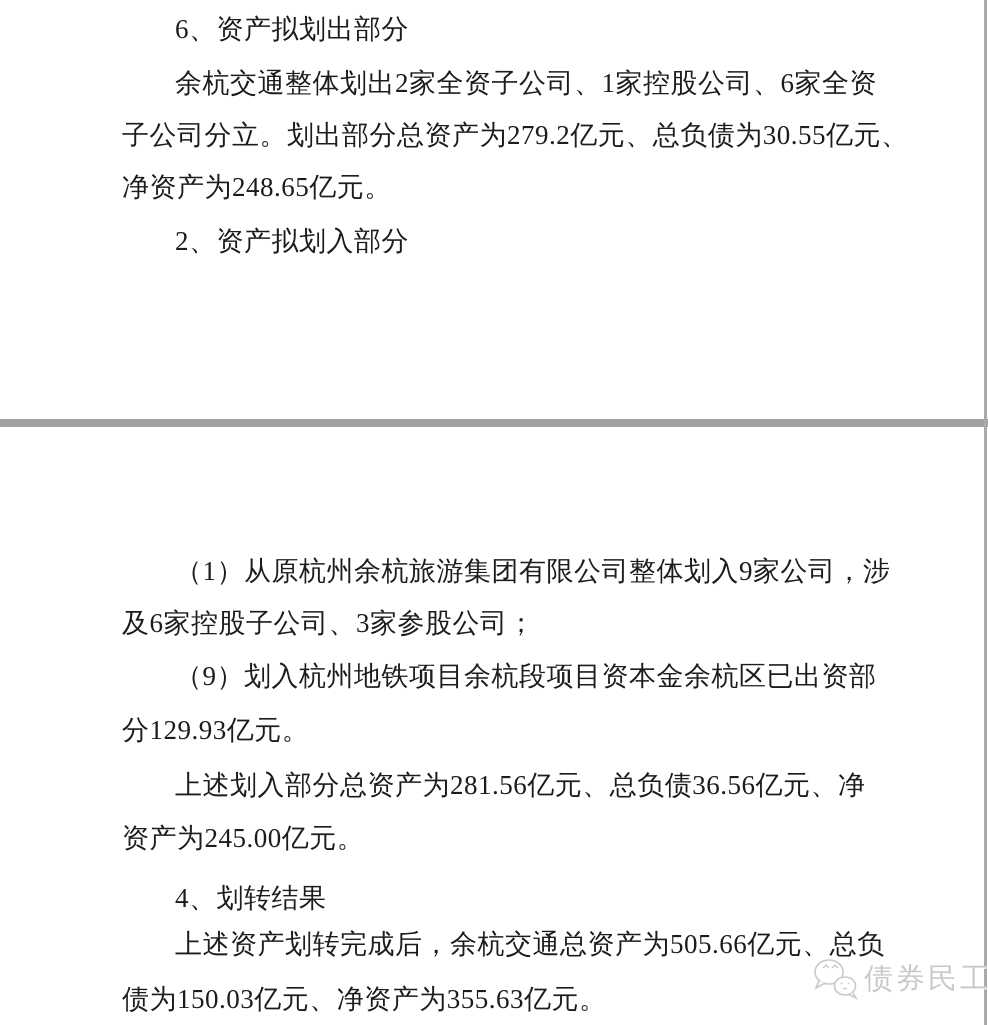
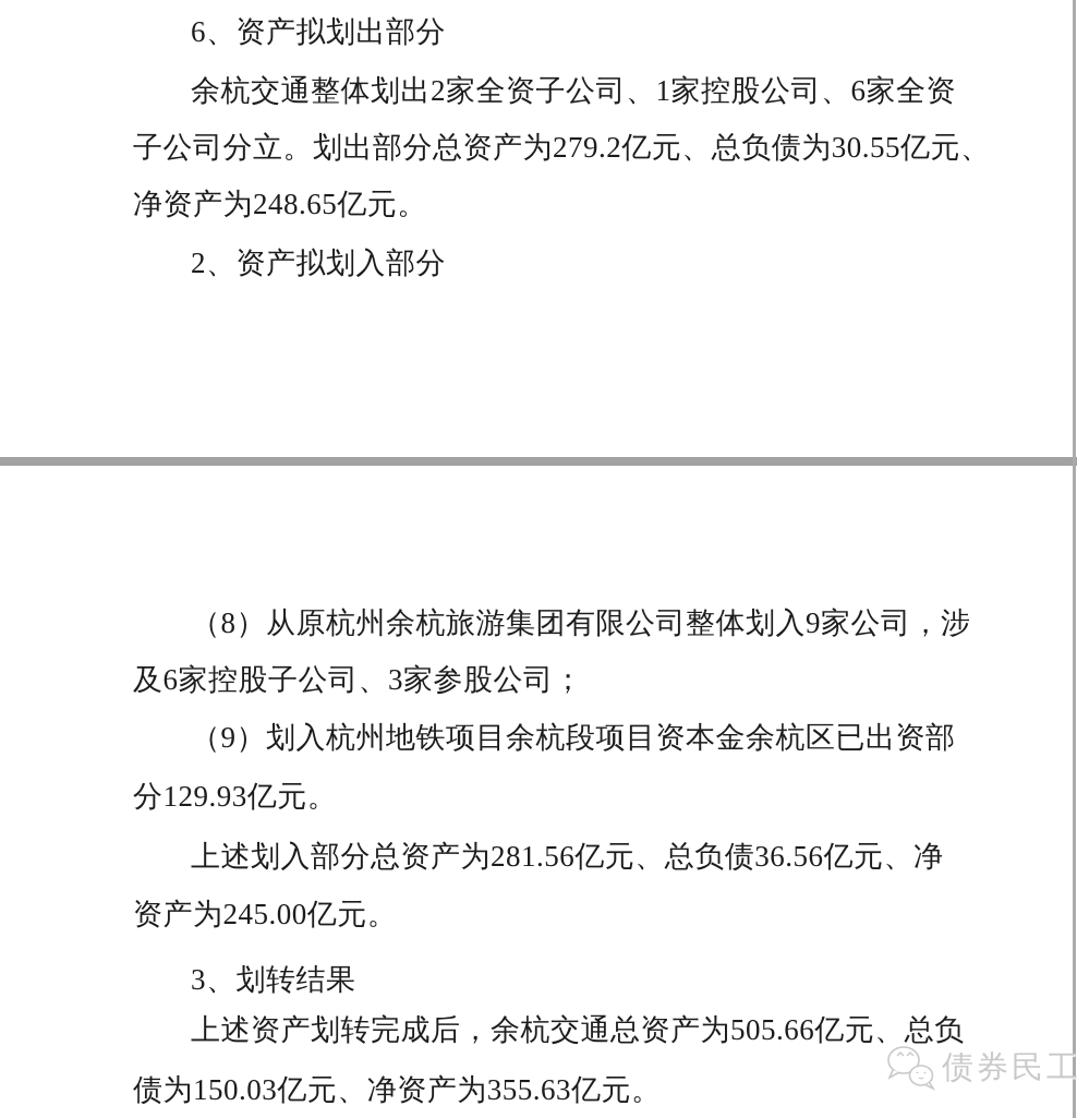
  6、资产拟划出部分
  余杭交通整体划出2家全资子公司、1家控股公司、6家全资
  子公司分立。划出部分总资产为279.2亿元、总负债为30.55亿元、
  净资产为248.65亿元。
  2、资产拟划入部分
- （1）从原杭州余杭旅游集团有限公司整体划入9家公司，涉
+ （8）从原杭州余杭旅游集团有限公司整体划入9家公司，涉
  及6家控股子公司、3家参股公司；
  （9）划入杭州地铁项目余杭段项目资本金余杭区已出资部
  分129.93亿元。
  上述划入部分总资产为281.56亿元、总负债36.56亿元、净
  资产为245.00亿元。
- 4、划转结果
+ 3、划转结果
  上述资产划转完成后，余杭交通总资产为505.66亿元、总负
  债为150.03亿元、净资产为355.63亿元。
  债券民工
